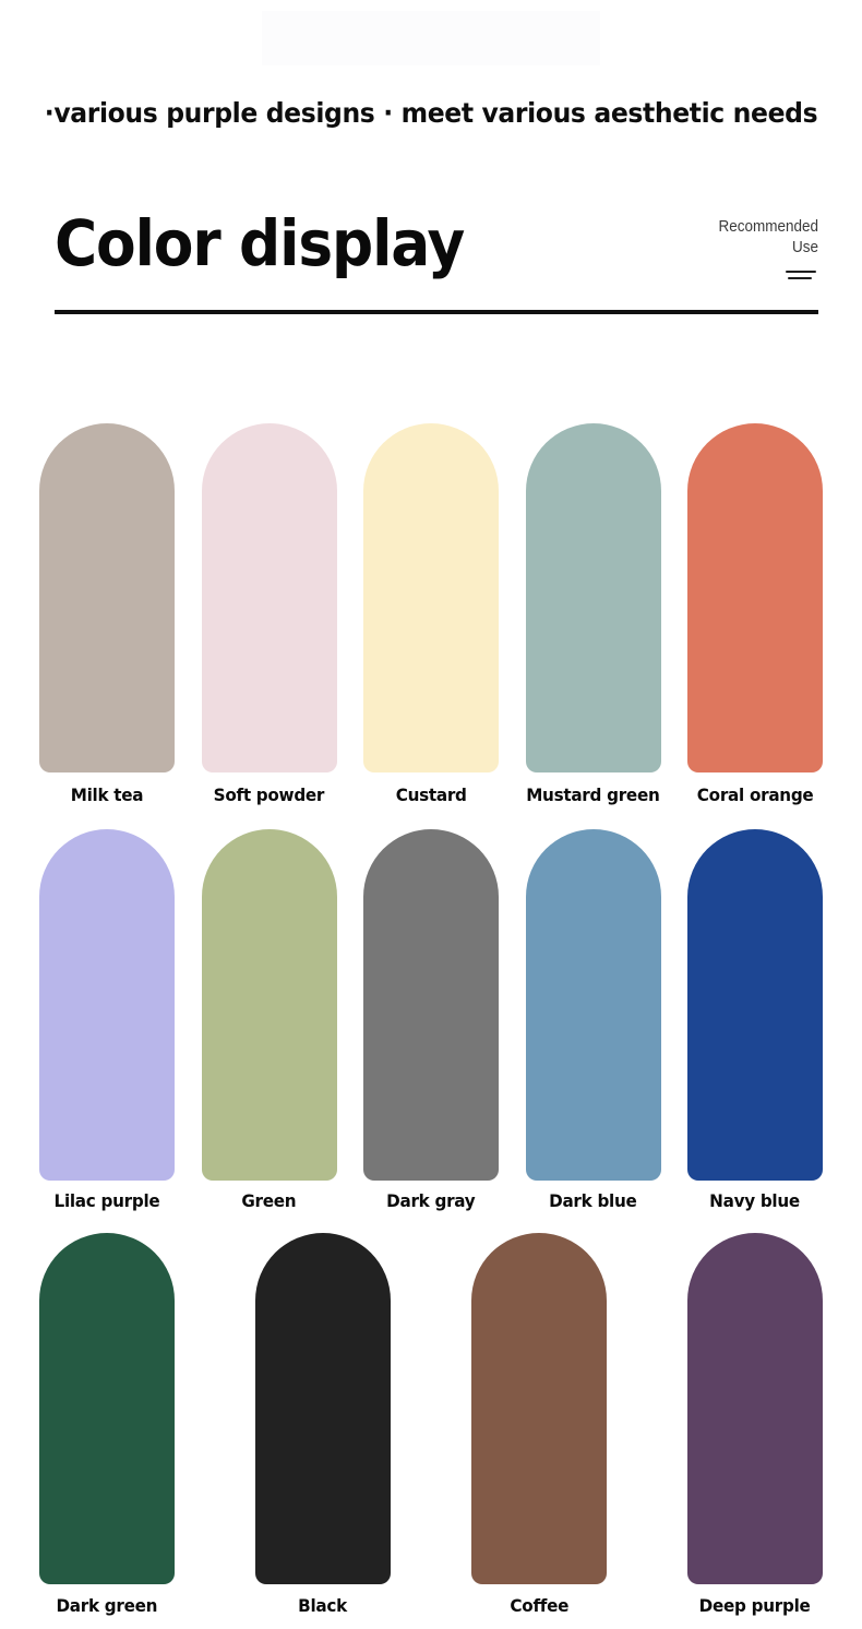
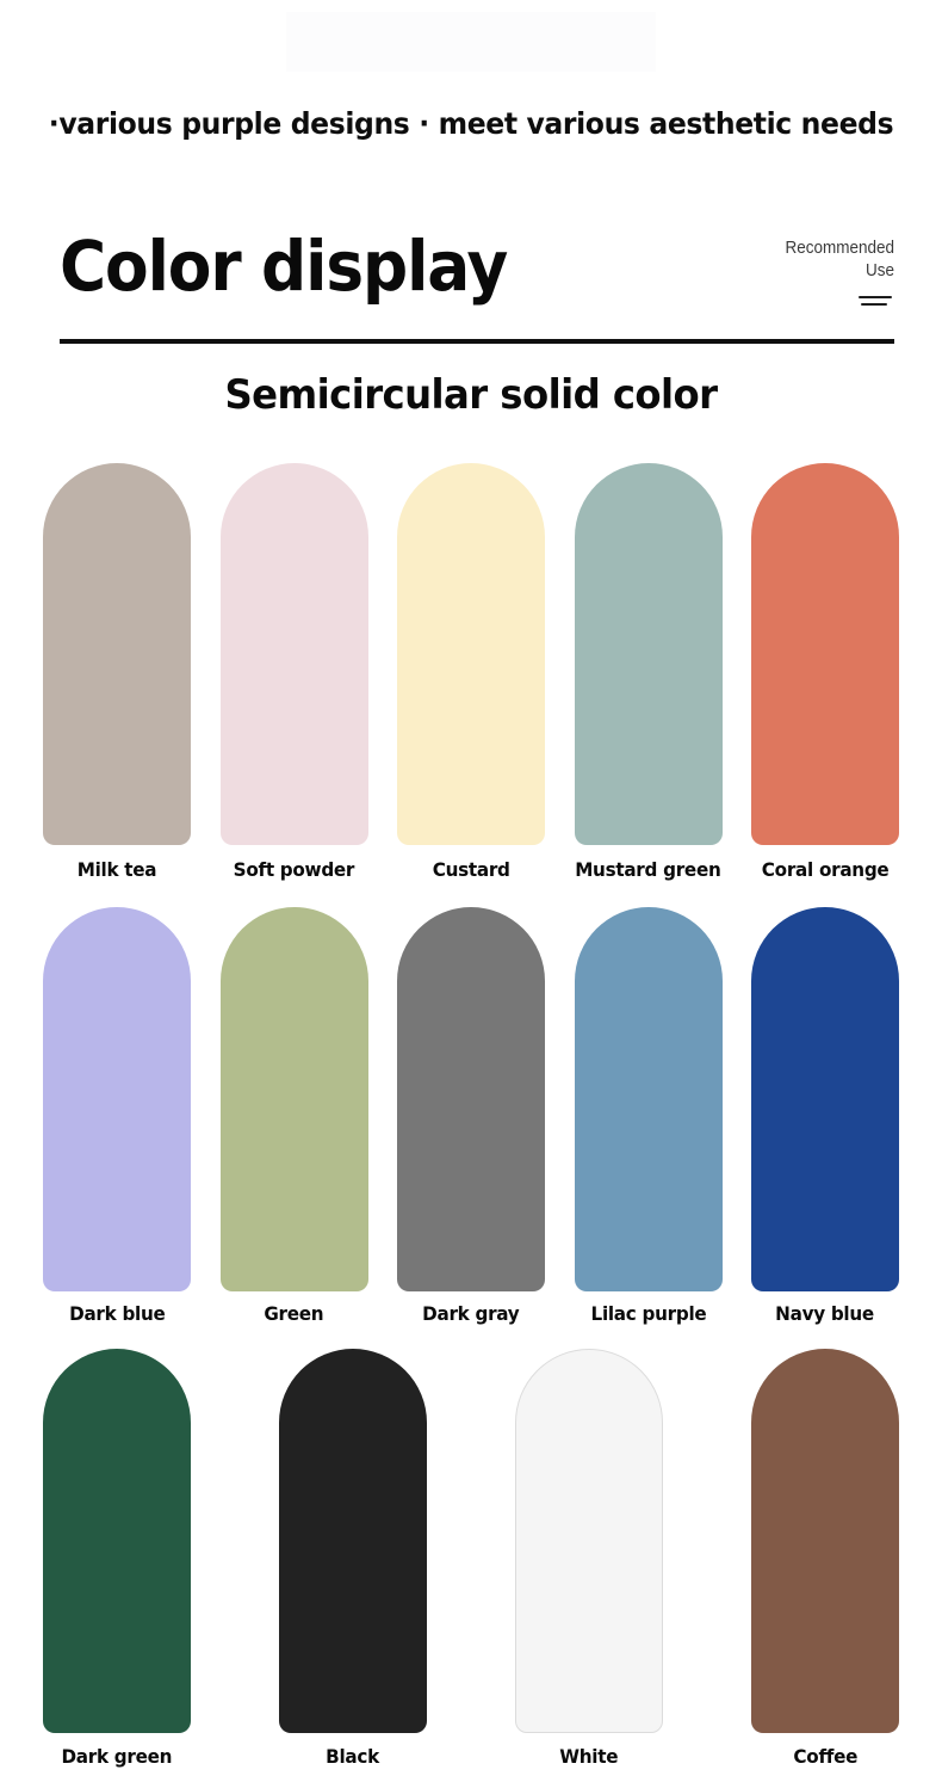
  ·various purple designs · meet various aesthetic needs
  Color display
  Recommended
  Use
+ Semicircular solid color
  Milk tea
  Soft powder
  Custard
  Mustard green
  Coral orange
- Lilac purple
+ Dark blue
  Green
  Dark gray
- Dark blue
+ Lilac purple
  Navy blue
  Dark green
  Black
+ White
  Coffee
- Deep purple
